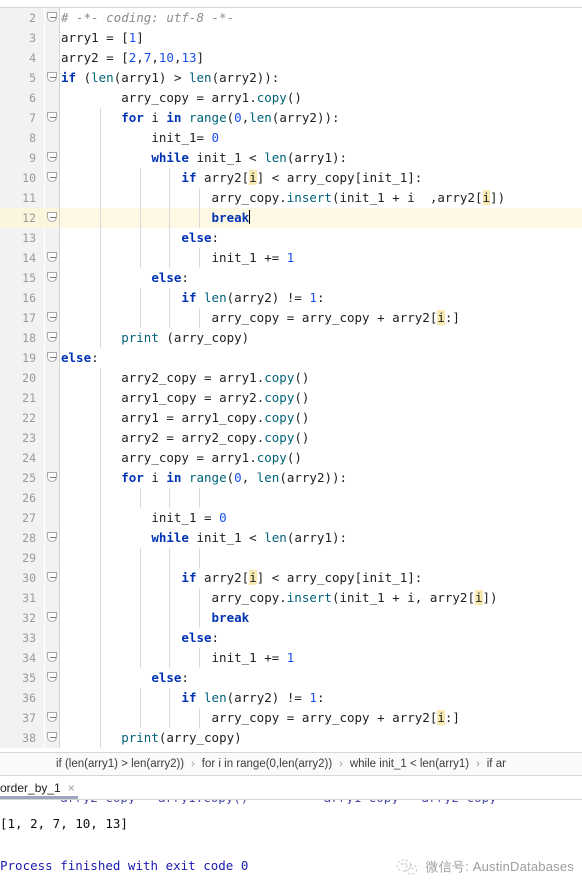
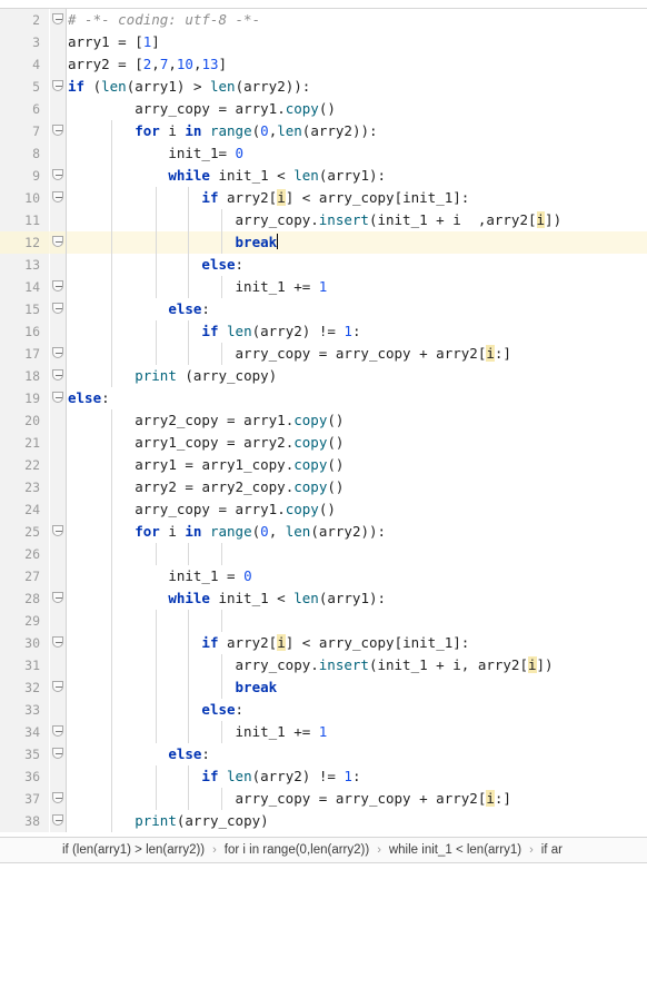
  2
  # -*- coding: utf-8 -*-
  3
  arry1 = [1]
  4
  arry2 = [2,7,10,13]
  5
  if (len(arry1) > len(arry2)):
  6
  arry_copy = arry1.copy()
  7
  for i in range(0,len(arry2)):
  8
  init_1= 0
  9
  while init_1 < len(arry1):
  10
  if arry2[i] < arry_copy[init_1]:
  11
  arry_copy.insert(init_1 + i ,arry2[i])
  12
  break
  13
  else:
  14
  init_1 += 1
  15
  else:
  16
  if len(arry2) != 1:
  17
  arry_copy = arry_copy + arry2[i:]
  18
  print (arry_copy)
  19
  else:
  20
  arry2_copy = arry1.copy()
  21
  arry1_copy = arry2.copy()
  22
  arry1 = arry1_copy.copy()
  23
  arry2 = arry2_copy.copy()
  24
  arry_copy = arry1.copy()
  25
  for i in range(0, len(arry2)):
  26
  27
  init_1 = 0
  28
  while init_1 < len(arry1):
  29
  30
  if arry2[i] < arry_copy[init_1]:
  31
  arry_copy.insert(init_1 + i, arry2[i])
  32
  break
  33
  else:
  34
  init_1 += 1
  35
  else:
  36
  if len(arry2) != 1:
  37
  arry_copy = arry_copy + arry2[i:]
  38
  print(arry_copy)
  if (len(arry1) > len(arry2))
  ›
  for i in range(0,len(arry2))
  ›
  while init_1 < len(arry1)
  ›
  if ar
- order_by_1
- ×
- [1, 2, 7, 10, 13]
- Process finished with exit code 0
- 微信号: AustinDatabases
